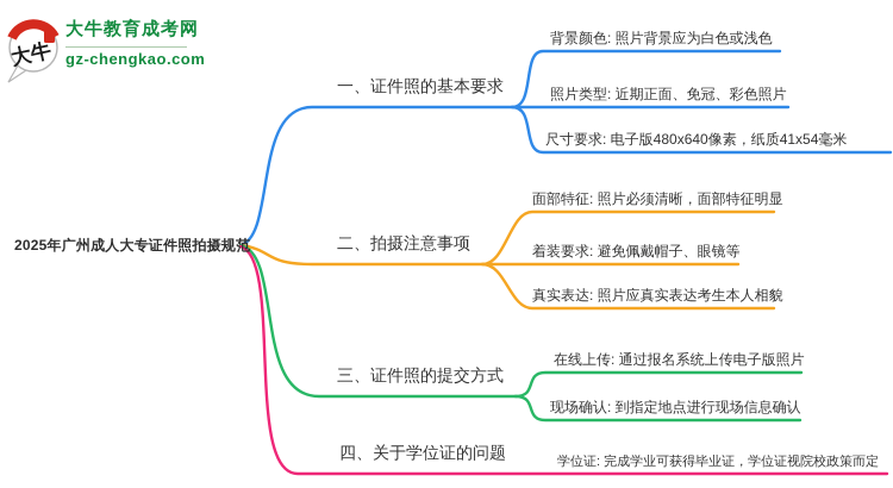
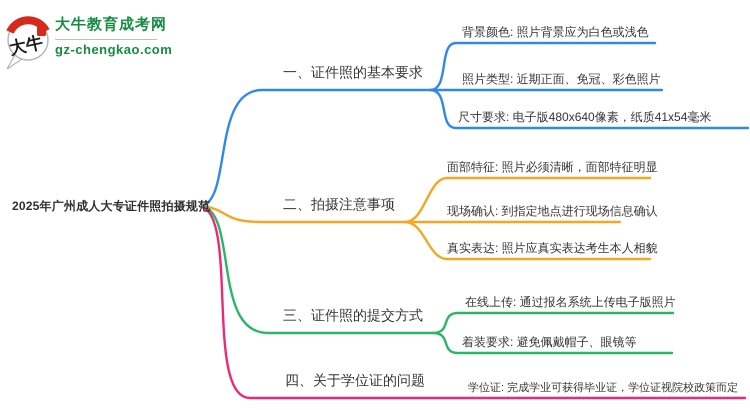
  大牛教育成考网
  gz-chengkao.com
  2025年广州成人大专证件照拍摄规范
  一、证件照的基本要求
  二、拍摄注意事项
  三、证件照的提交方式
  四、关于学位证的问题
  背景颜色: 照片背景应为白色或浅色
  照片类型: 近期正面、免冠、彩色照片
  尺寸要求: 电子版480x640像素，纸质41x54毫米
  面部特征: 照片必须清晰，面部特征明显
- 着装要求: 避免佩戴帽子、眼镜等
+ 现场确认: 到指定地点进行现场信息确认
  真实表达: 照片应真实表达考生本人相貌
  在线上传: 通过报名系统上传电子版照片
- 现场确认: 到指定地点进行现场信息确认
+ 着装要求: 避免佩戴帽子、眼镜等
  学位证: 完成学业可获得毕业证，学位证视院校政策而定
